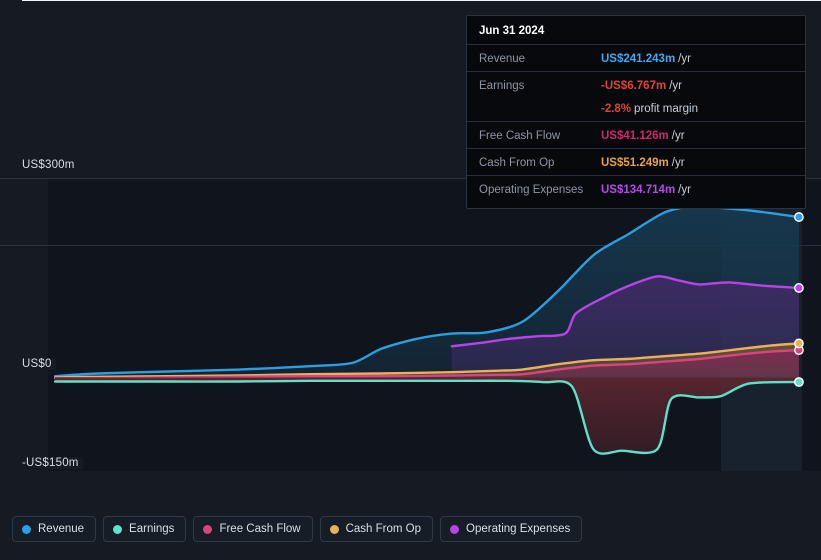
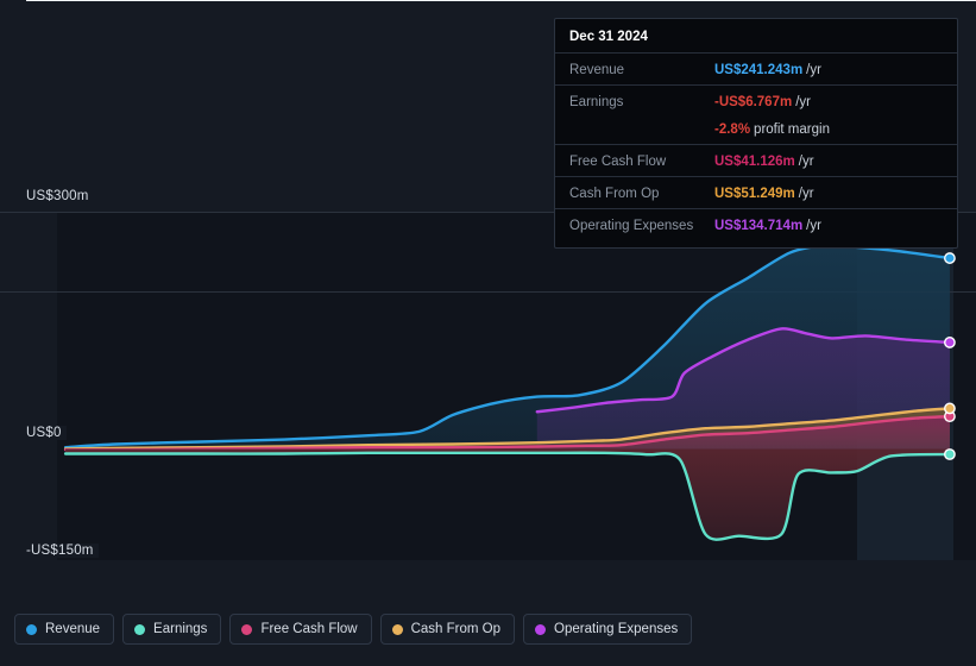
  US$300m
  US$0
  -US$150m
  Revenue
  Earnings
  Free Cash Flow
  Cash From Op
  Operating Expenses
- Jun 31 2024
+ Dec 31 2024
  Revenue
  US$241.243m /yr
  Earnings
  -US$6.767m /yr
  -2.8% profit margin
  Free Cash Flow
  US$41.126m /yr
  Cash From Op
  US$51.249m /yr
  Operating Expenses
  US$134.714m /yr
